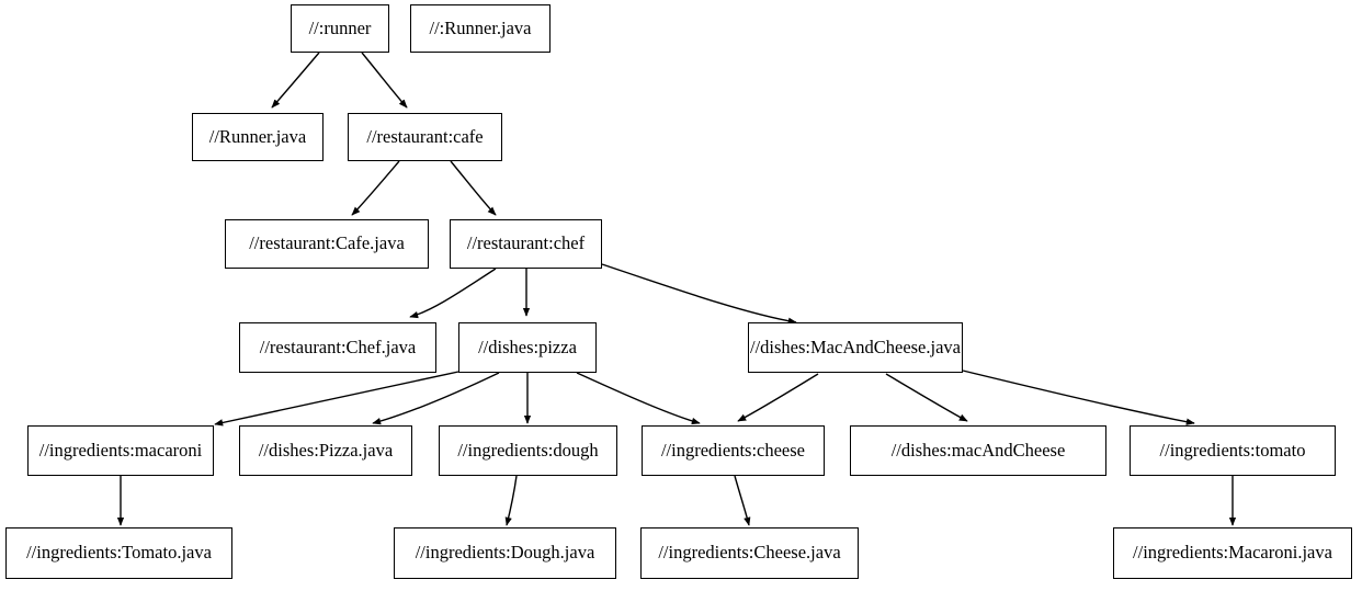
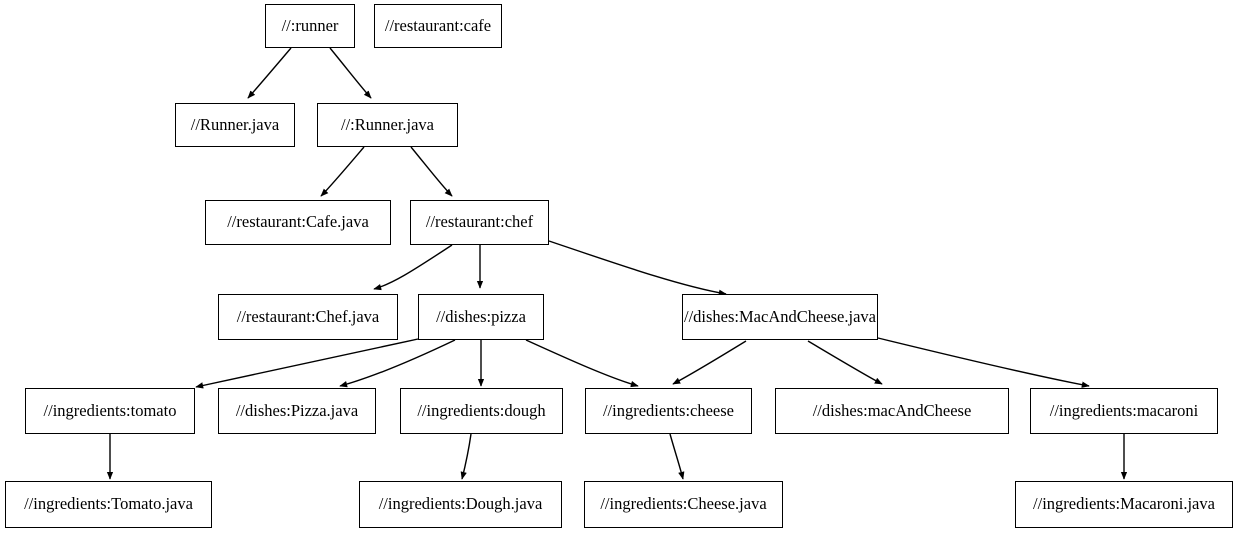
  //:runner
- //:Runner.java
+ //restaurant:cafe
  //Runner.java
- //restaurant:cafe
+ //:Runner.java
  //restaurant:Cafe.java
  //restaurant:chef
  //restaurant:Chef.java
  //dishes:pizza
  //dishes:MacAndCheese.java
- //ingredients:macaroni
+ //ingredients:tomato
  //dishes:Pizza.java
  //ingredients:dough
  //ingredients:cheese
  //dishes:macAndCheese
- //ingredients:tomato
+ //ingredients:macaroni
  //ingredients:Tomato.java
  //ingredients:Dough.java
  //ingredients:Cheese.java
  //ingredients:Macaroni.java
